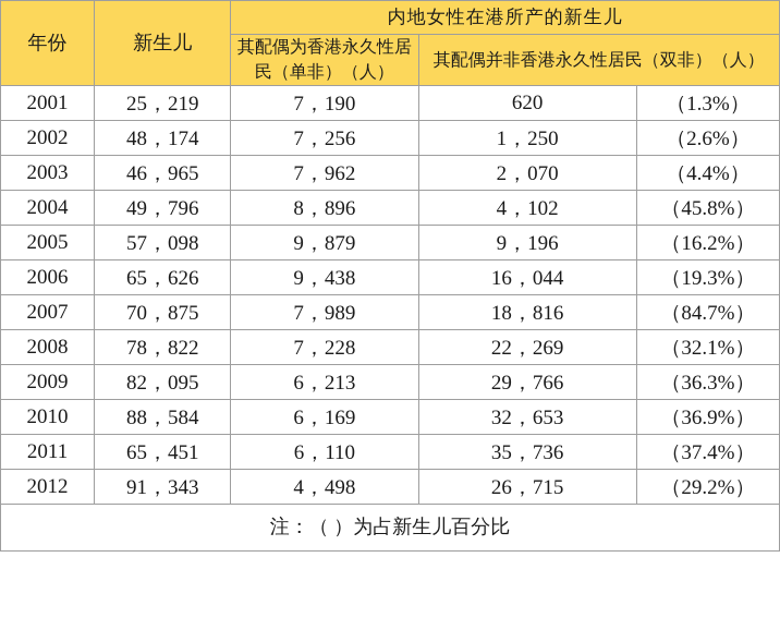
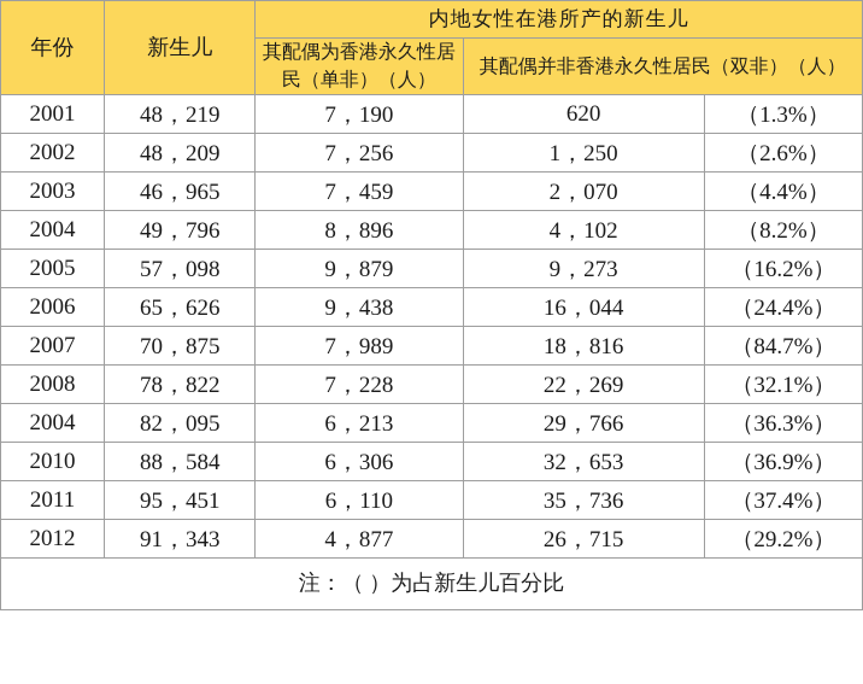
  年份	新生儿	内地女性在港所产的新生儿
  其配偶为香港永久性居民（单非）（人）	其配偶并非香港永久性居民（双非）（人）
- 2001	25，219	7，190	620	（1.3%）
+ 2001	48，219	7，190	620	（1.3%）
- 2002	48，174	7，256	1，250	（2.6%）
+ 2002	48，209	7，256	1，250	（2.6%）
- 2003	46，965	7，962	2，070	（4.4%）
+ 2003	46，965	7，459	2，070	（4.4%）
- 2004	49，796	8，896	4，102	（45.8%）
+ 2004	49，796	8，896	4，102	（8.2%）
- 2005	57，098	9，879	9，196	（16.2%）
+ 2005	57，098	9，879	9，273	（16.2%）
- 2006	65，626	9，438	16，044	（19.3%）
+ 2006	65，626	9，438	16，044	（24.4%）
  2007	70，875	7，989	18，816	（84.7%）
  2008	78，822	7，228	22，269	（32.1%）
- 2009	82，095	6，213	29，766	（36.3%）
+ 2004	82，095	6，213	29，766	（36.3%）
- 2010	88，584	6，169	32，653	（36.9%）
+ 2010	88，584	6，306	32，653	（36.9%）
- 2011	65，451	6，110	35，736	（37.4%）
+ 2011	95，451	6，110	35，736	（37.4%）
- 2012	91，343	4，498	26，715	（29.2%）
+ 2012	91，343	4，877	26，715	（29.2%）
  注：（ ）为占新生儿百分比
